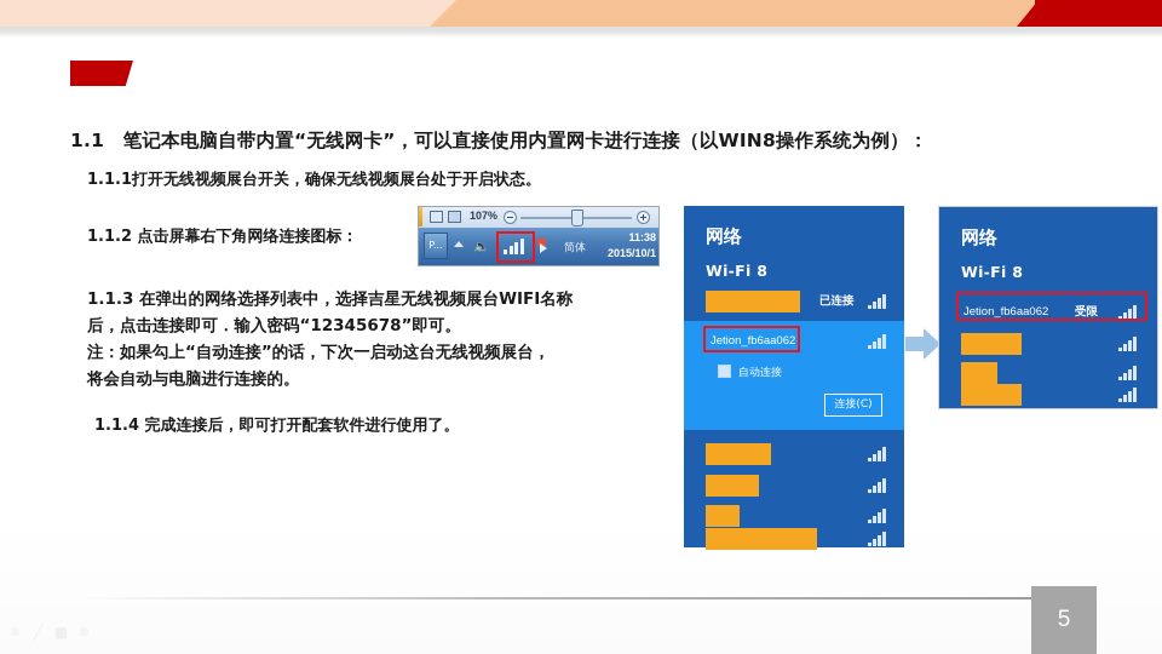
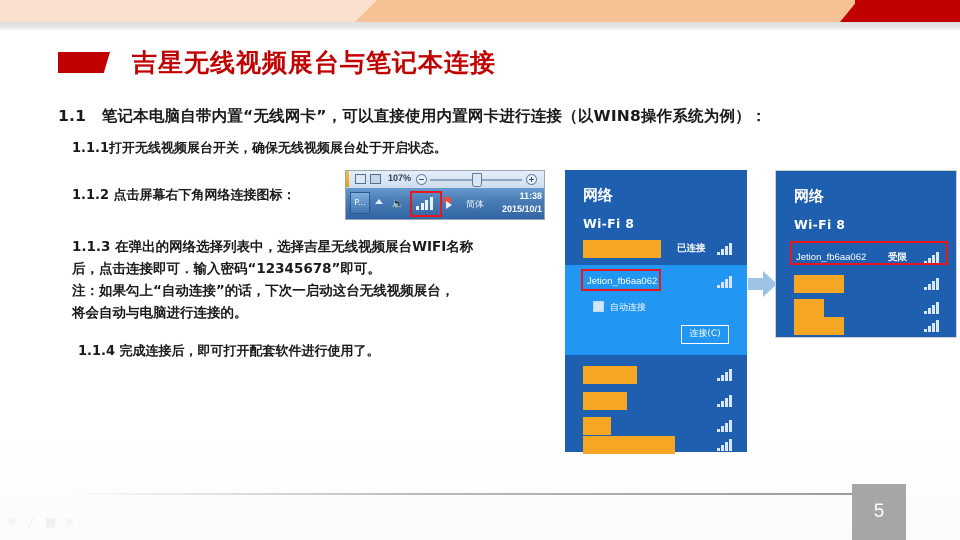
+ 吉星无线视频展台与笔记本连接
  1.1 笔记本电脑自带内置“无线网卡”，可以直接使用内置网卡进行连接（以WIN8操作系统为例）：
  1.1.1打开无线视频展台开关，确保无线视频展台处于开启状态。
  1.1.2 点击屏幕右下角网络连接图标：
  1.1.3 在弹出的网络选择列表中，选择吉星无线视频展台WIFI名称
  后，点击连接即可．输入密码“12345678”即可。
  注：如果勾上“自动连接”的话，下次一启动这台无线视频展台，
  将会自动与电脑进行连接的。
  1.1.4 完成连接后，即可打开配套软件进行使用了。
  107%
  P...
  🔈
  简体
  11:38
  2015/10/1
  网络
  Wi-Fi 8
  已连接
  Jetion_fb6aa062
  自动连接
  连接(C)
  网络
  Wi-Fi 8
  Jetion_fb6aa062
  受限
  5
